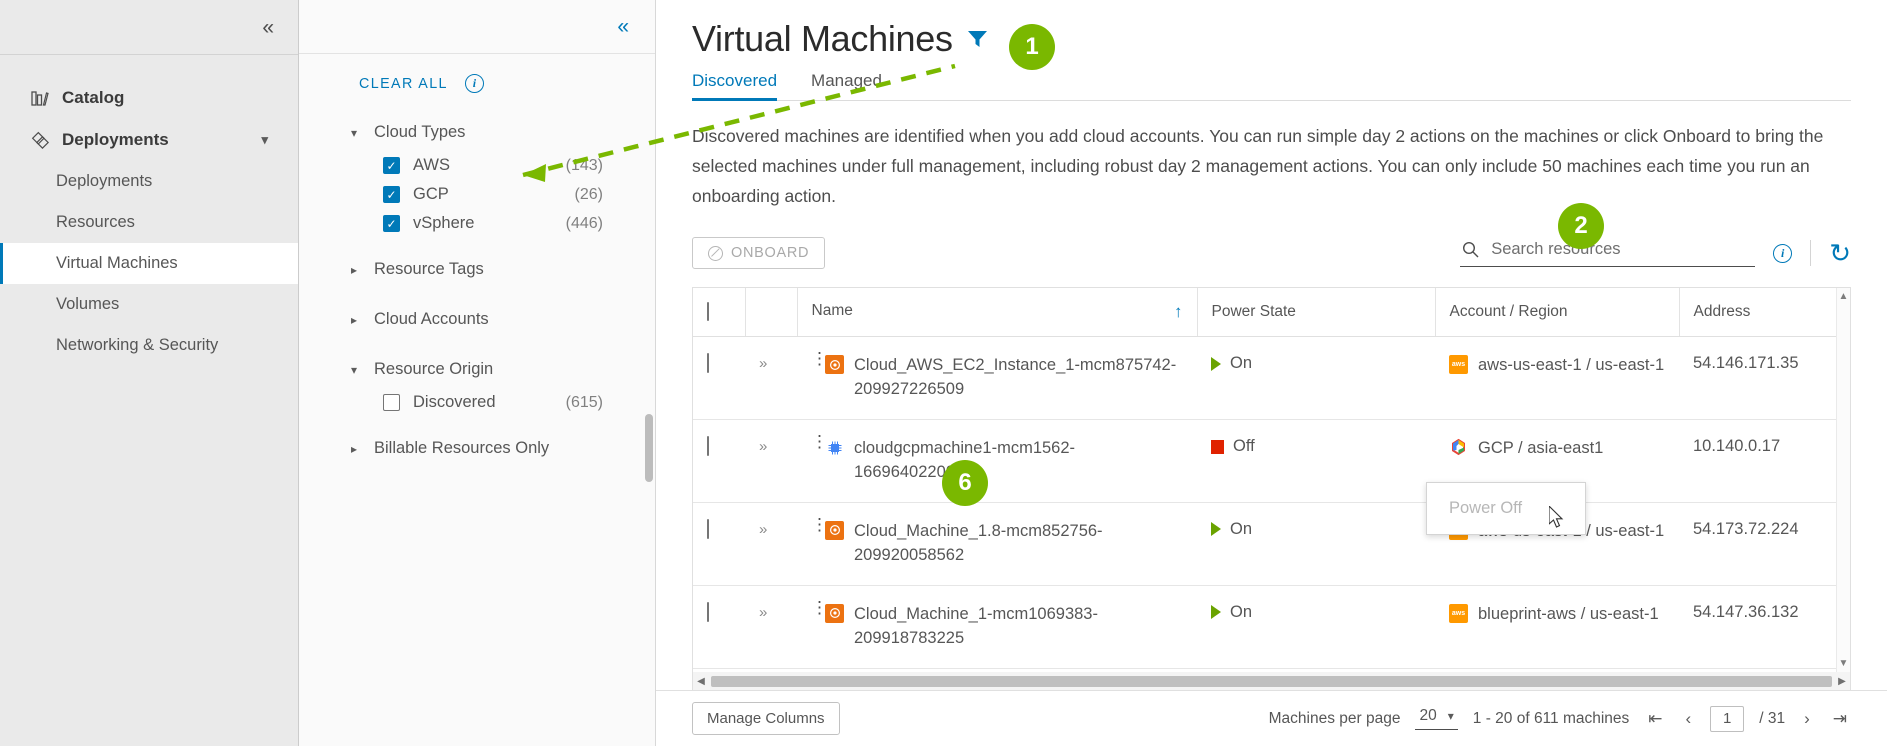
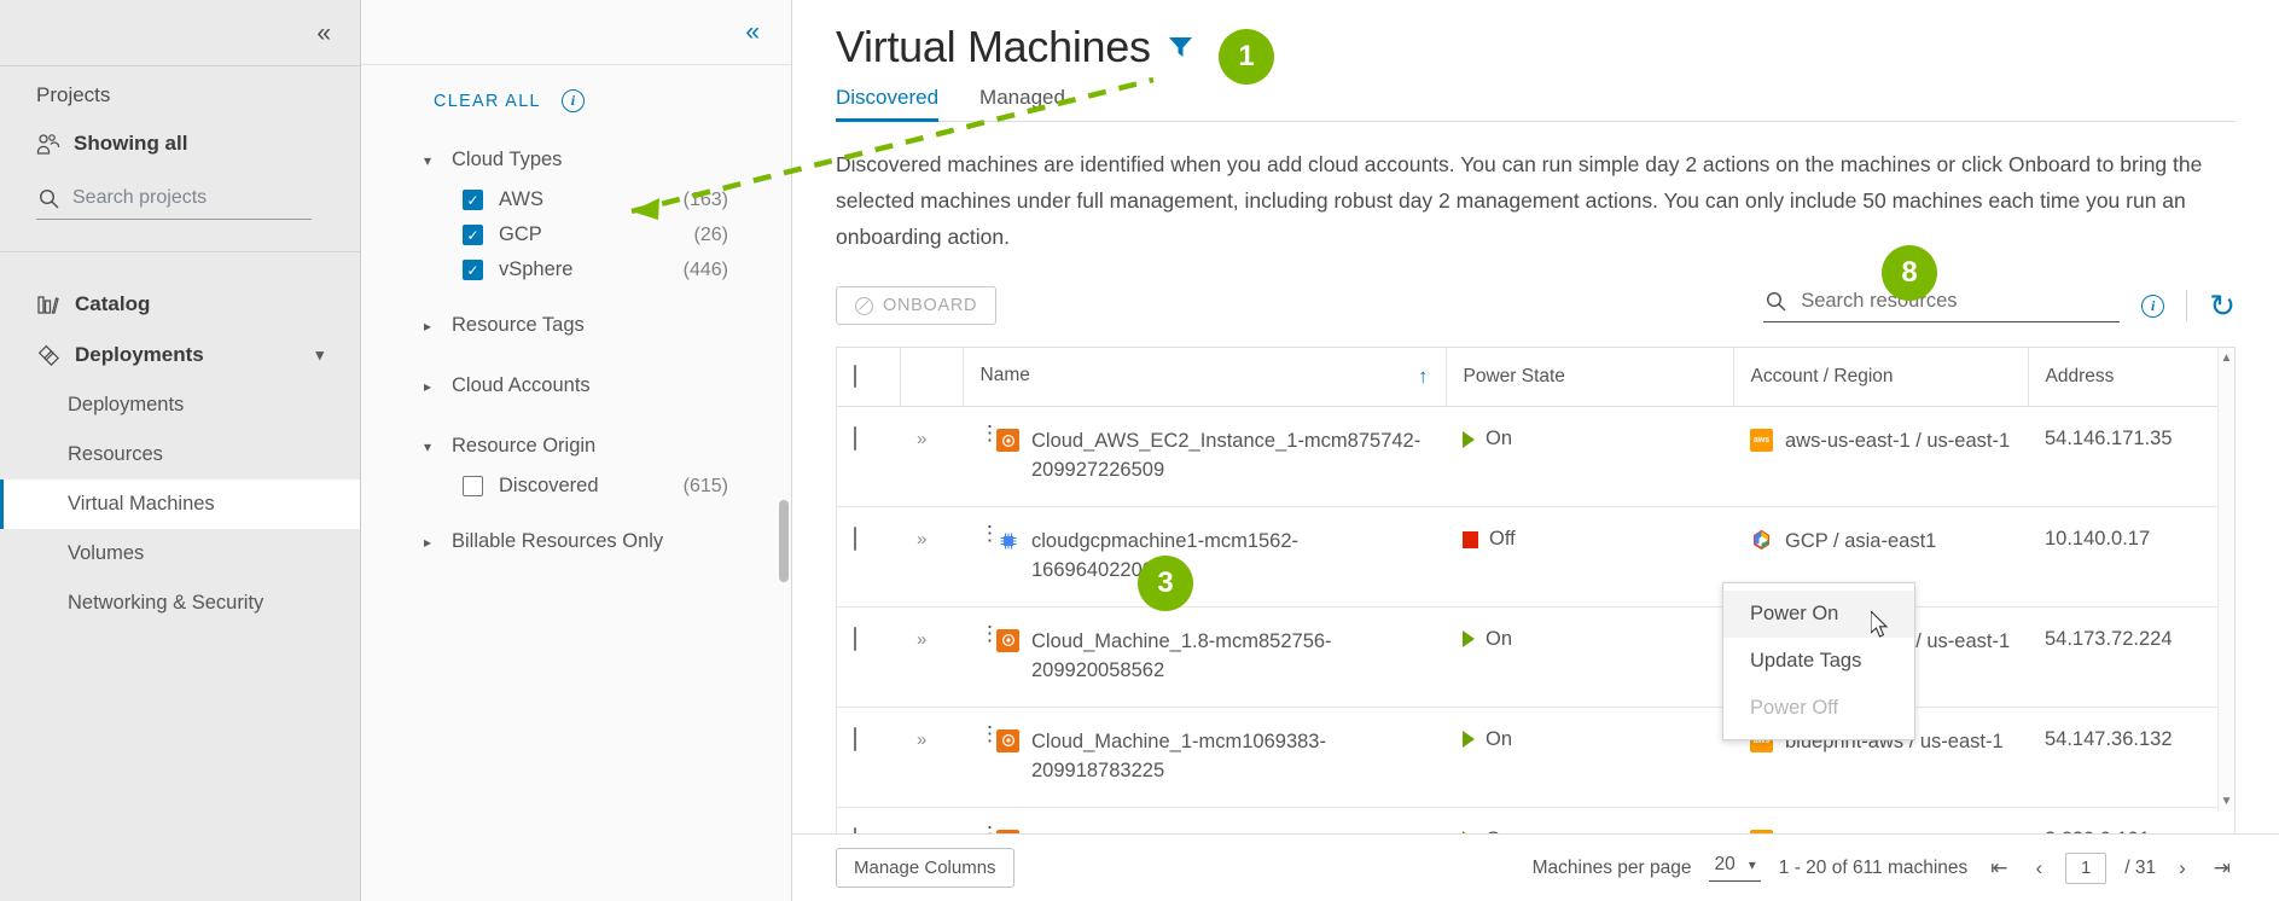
  «
+ Projects
+ Showing all
+ Search projects
  Catalog
  Deployments
  ▾
  Deployments
  Resources
  Virtual Machines
  Volumes
  Networking & Security
  «
  CLEAR ALL
  i
  ▾
  Cloud Types
  ✓
  AWS
- (143)
+ (163)
  ✓
  GCP
  (26)
  ✓
  vSphere
  (446)
  ▸
  Resource Tags
  ▸
  Cloud Accounts
  ▾
  Resource Origin
  Discovered
  (615)
  ▸
  Billable Resources Only
  Virtual Machines
  Discovered
  Managed
  Discovered machines are identified when you add cloud accounts. You can run simple day 2 actions on the machines or click Onboard to bring the selected machines under full management, including robust day 2 management actions. You can only include 50 machines each time you run an onboarding action.
  ONBOARD
  Search resources
  i
  ↻
  		Name ↑	Power State	Account / Region	Address
  	»	⋮ Cloud_AWS_EC2_Instance_1-mcm875742-209927226509	On	aws-us-east-1 / us-east-1	54.146.171.35
  	»	⋮ cloudgcpmachine1-mcm1562-1669640220	Off	GCP / asia-east1	10.140.0.17
  	»	⋮ Cloud_Machine_1.8-mcm852756-209920058562	On	/ us-east-1	54.173.72.224
  	»	⋮ Cloud_Machine_1-mcm1069383-209918783225	On	blueprint-aws / us-east-1	54.147.36.132
  ▲
  ▼
- ◀
- ▶
  Manage Columns
  Machines per page
  20
  ▾
  1 - 20 of 611 machines
  ⇤
  ‹
  1
  / 31
  ›
  ⇥
+ Power On
+ Update Tags
  Power Off
  1
- 2
+ 8
- 6
+ 3
